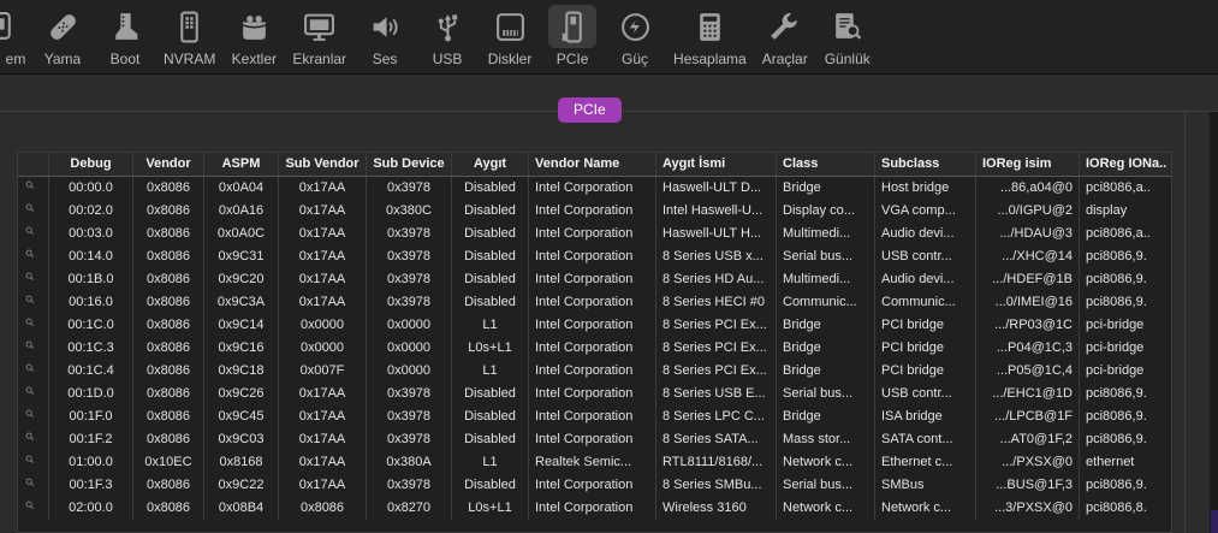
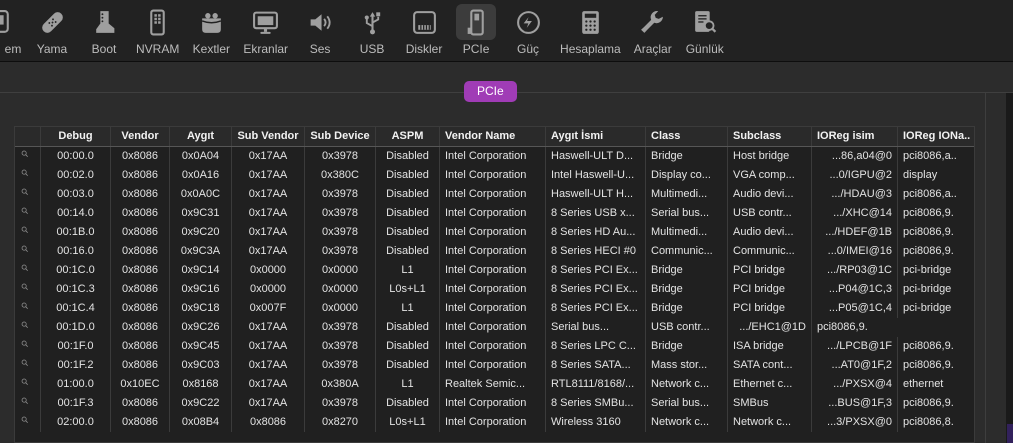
  em
  Yama
  Boot
  NVRAM
  Kextler
  Ekranlar
  Ses
  USB
  Diskler
  PCIe
  Güç
  Hesaplama
  Araçlar
  Günlük
  PCIe
  Debug
  Vendor
- ASPM
+ Aygıt
  Sub Vendor
  Sub Device
- Aygıt
+ ASPM
  Vendor Name
  Aygıt İsmi
  Class
  Subclass
  IOReg isim
  IOReg IONa..
  00:00.0
  0x8086
  0x0A04
  0x17AA
  0x3978
  Disabled
  Intel Corporation
  Haswell-ULT D...
  Bridge
  Host bridge
  ...86,a04@0
  pci8086,a..
  00:02.0
  0x8086
  0x0A16
  0x17AA
  0x380C
  Disabled
  Intel Corporation
  Intel Haswell-U...
  Display co...
  VGA comp...
  ...0/IGPU@2
  display
  00:03.0
  0x8086
  0x0A0C
  0x17AA
  0x3978
  Disabled
  Intel Corporation
  Haswell-ULT H...
  Multimedi...
  Audio devi...
  .../HDAU@3
  pci8086,a..
  00:14.0
  0x8086
  0x9C31
  0x17AA
  0x3978
  Disabled
  Intel Corporation
  8 Series USB x...
  Serial bus...
  USB contr...
  .../XHC@14
  pci8086,9.
  00:1B.0
  0x8086
  0x9C20
  0x17AA
  0x3978
  Disabled
  Intel Corporation
  8 Series HD Au...
  Multimedi...
  Audio devi...
  .../HDEF@1B
  pci8086,9.
  00:16.0
  0x8086
  0x9C3A
  0x17AA
  0x3978
  Disabled
  Intel Corporation
  8 Series HECI #0
  Communic...
  Communic...
  ...0/IMEI@16
  pci8086,9.
  00:1C.0
  0x8086
  0x9C14
  0x0000
  0x0000
  L1
  Intel Corporation
  8 Series PCI Ex...
  Bridge
  PCI bridge
  .../RP03@1C
  pci-bridge
  00:1C.3
  0x8086
  0x9C16
  0x0000
  0x0000
  L0s+L1
  Intel Corporation
  8 Series PCI Ex...
  Bridge
  PCI bridge
  ...P04@1C,3
  pci-bridge
  00:1C.4
  0x8086
  0x9C18
  0x007F
  0x0000
  L1
  Intel Corporation
  8 Series PCI Ex...
  Bridge
  PCI bridge
  ...P05@1C,4
  pci-bridge
  00:1D.0
  0x8086
  0x9C26
  0x17AA
  0x3978
  Disabled
  Intel Corporation
- 8 Series USB E...
  Serial bus...
  USB contr...
  .../EHC1@1D
  pci8086,9.
  00:1F.0
  0x8086
  0x9C45
  0x17AA
  0x3978
  Disabled
  Intel Corporation
  8 Series LPC C...
  Bridge
  ISA bridge
  .../LPCB@1F
  pci8086,9.
  00:1F.2
  0x8086
  0x9C03
  0x17AA
  0x3978
  Disabled
  Intel Corporation
  8 Series SATA...
  Mass stor...
  SATA cont...
  ...AT0@1F,2
  pci8086,9.
  01:00.0
  0x10EC
  0x8168
  0x17AA
  0x380A
  L1
  Realtek Semic...
  RTL8111/8168/...
  Network c...
  Ethernet c...
- .../PXSX@0
+ .../PXSX@4
  ethernet
  00:1F.3
  0x8086
  0x9C22
  0x17AA
  0x3978
  Disabled
  Intel Corporation
  8 Series SMBu...
  Serial bus...
  SMBus
  ...BUS@1F,3
  pci8086,9.
  02:00.0
  0x8086
  0x08B4
  0x8086
  0x8270
  L0s+L1
  Intel Corporation
  Wireless 3160
  Network c...
  Network c...
  ...3/PXSX@0
  pci8086,8.
